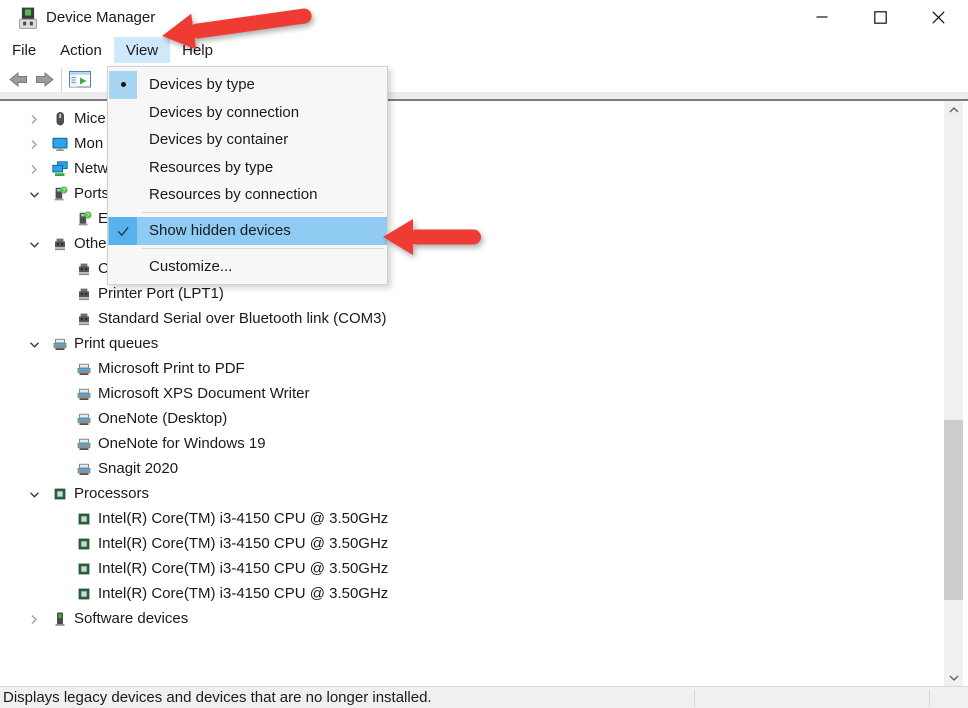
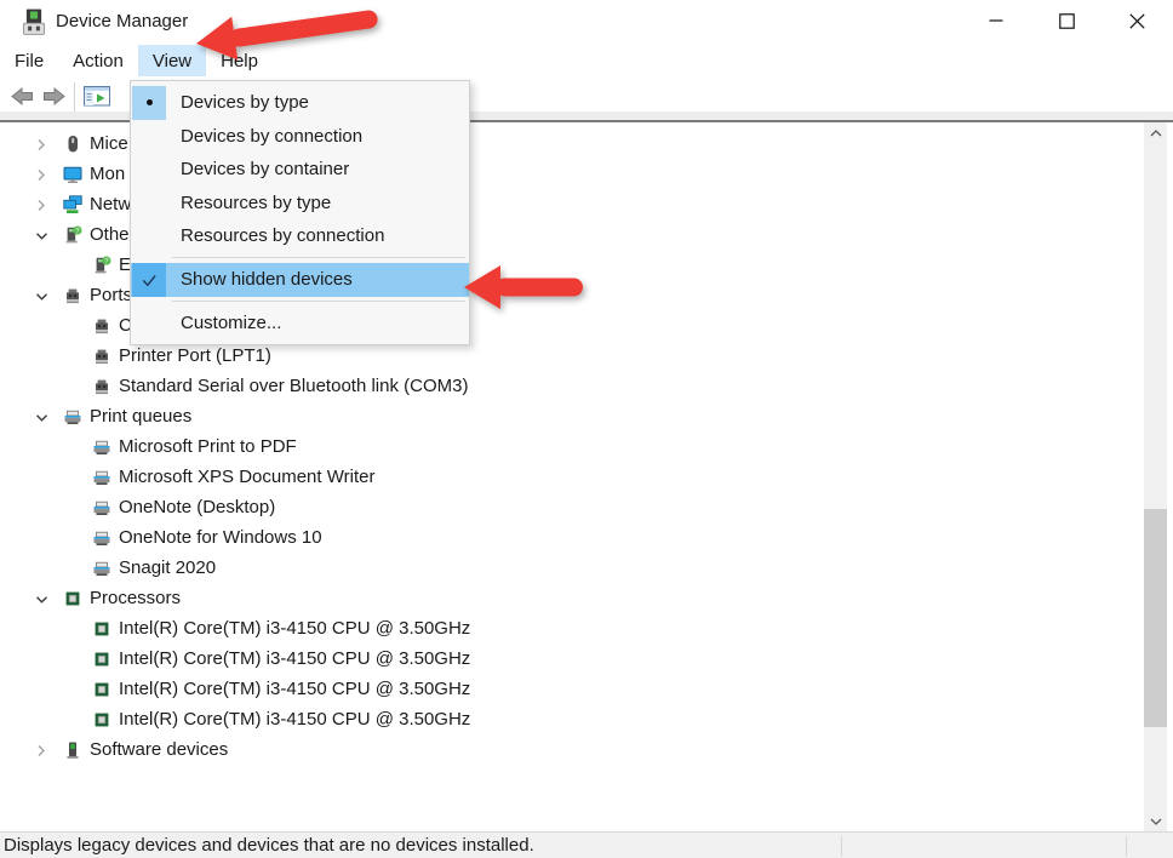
  Device Manager
  File
  Action
  View
  Help
  Mice
  Mon
  Netw
- Ports
+ Othe
  E
- Othe
+ Ports
  C
  Printer Port (LPT1)
  Standard Serial over Bluetooth link (COM3)
  Print queues
  Microsoft Print to PDF
  Microsoft XPS Document Writer
  OneNote (Desktop)
- OneNote for Windows 19
+ OneNote for Windows 10
  Snagit 2020
  Processors
  Intel(R) Core(TM) i3-4150 CPU @ 3.50GHz
  Intel(R) Core(TM) i3-4150 CPU @ 3.50GHz
  Intel(R) Core(TM) i3-4150 CPU @ 3.50GHz
  Intel(R) Core(TM) i3-4150 CPU @ 3.50GHz
  Software devices
  Devices by type
  Devices by connection
  Devices by container
  Resources by type
  Resources by connection
  Show hidden devices
  Customize...
- Displays legacy devices and devices that are no longer installed.
+ Displays legacy devices and devices that are no devices installed.
